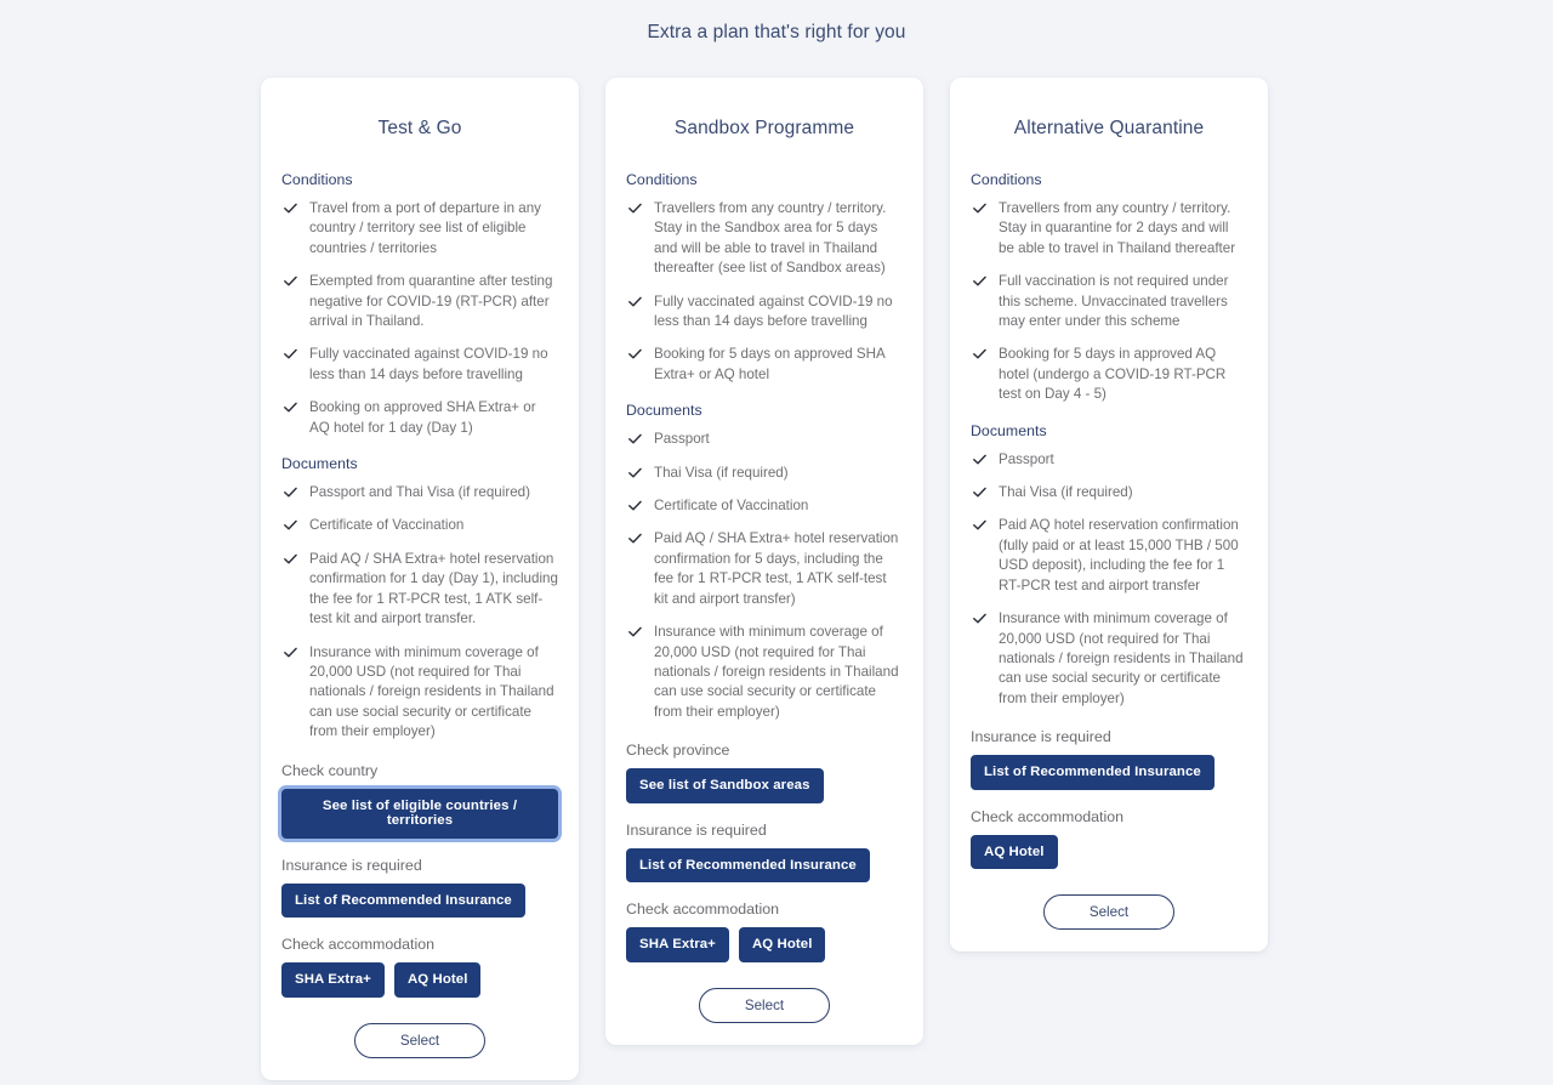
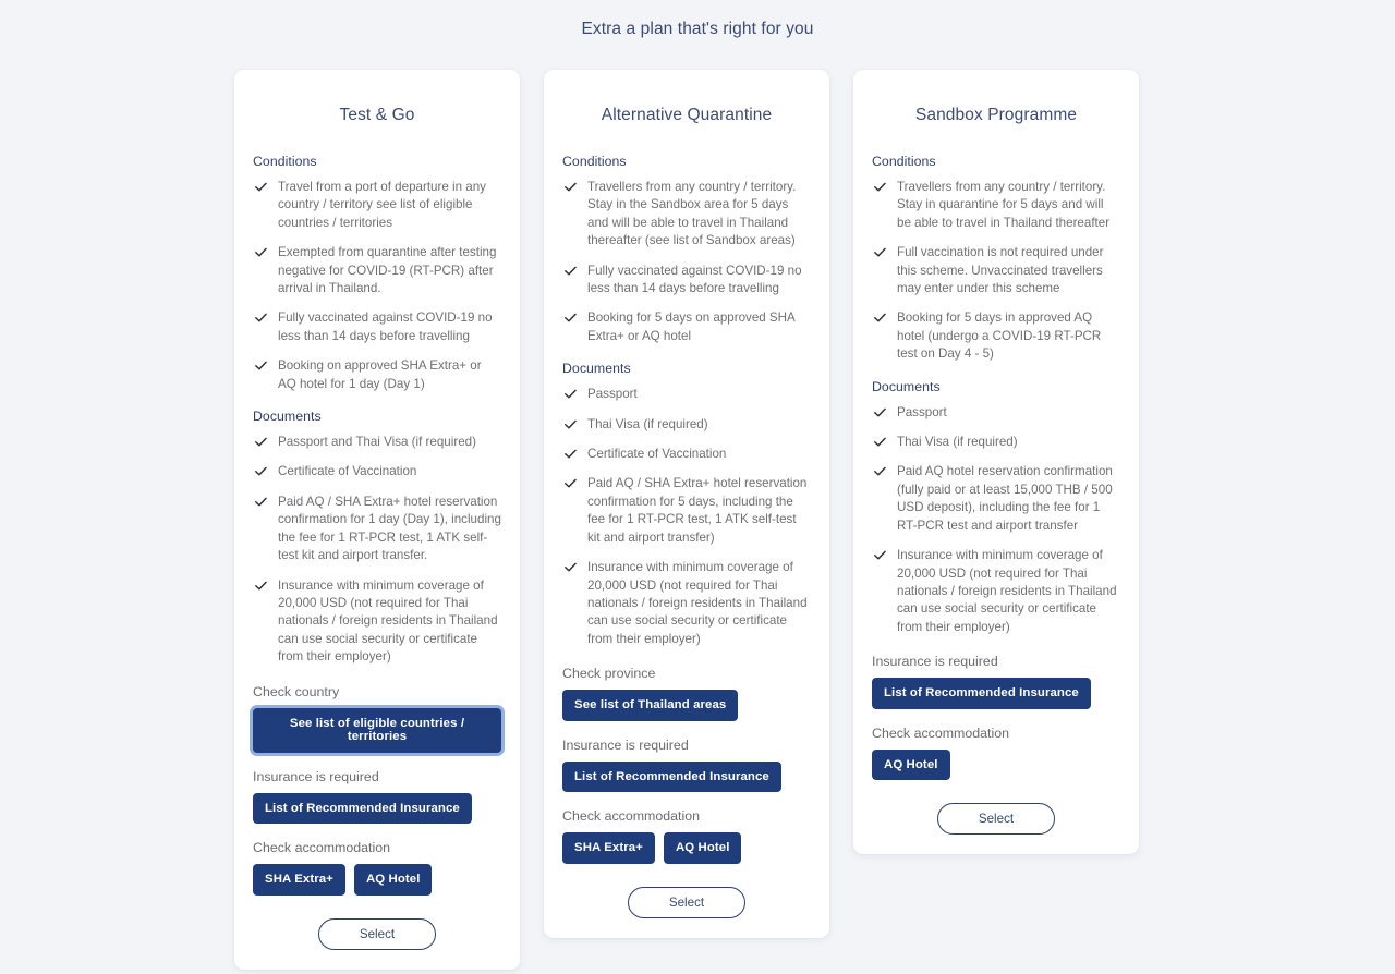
  Extra a plan that's right for you
  Test & Go
  Conditions
  Travel from a port of departure in any country / territory see list of eligible countries / territories
  Exempted from quarantine after testing negative for COVID-19 (RT-PCR) after arrival in Thailand.
  Fully vaccinated against COVID-19 no less than 14 days before travelling
  Booking on approved SHA Extra+ or AQ hotel for 1 day (Day 1)
  Documents
  Passport and Thai Visa (if required)
  Certificate of Vaccination
  Paid AQ / SHA Extra+ hotel reservation confirmation for 1 day (Day 1), including the fee for 1 RT-PCR test, 1 ATK self-test kit and airport transfer.
  Insurance with minimum coverage of 20,000 USD (not required for Thai nationals / foreign residents in Thailand can use social security or certificate from their employer)
  Check country
  See list of eligible countries / territories
  Insurance is required
  List of Recommended Insurance
  Check accommodation
  SHA Extra+
  AQ Hotel
  Select
- Sandbox Programme
+ Alternative Quarantine
  Conditions
  Travellers from any country / territory. Stay in the Sandbox area for 5 days and will be able to travel in Thailand thereafter (see list of Sandbox areas)
  Fully vaccinated against COVID-19 no less than 14 days before travelling
  Booking for 5 days on approved SHA Extra+ or AQ hotel
  Documents
  Passport
  Thai Visa (if required)
  Certificate of Vaccination
  Paid AQ / SHA Extra+ hotel reservation confirmation for 5 days, including the fee for 1 RT-PCR test, 1 ATK self-test kit and airport transfer)
  Insurance with minimum coverage of 20,000 USD (not required for Thai nationals / foreign residents in Thailand can use social security or certificate from their employer)
  Check province
- See list of Sandbox areas
+ See list of Thailand areas
  Insurance is required
  List of Recommended Insurance
  Check accommodation
  SHA Extra+
  AQ Hotel
  Select
- Alternative Quarantine
+ Sandbox Programme
  Conditions
- Travellers from any country / territory. Stay in quarantine for 2 days and will be able to travel in Thailand thereafter
+ Travellers from any country / territory. Stay in quarantine for 5 days and will be able to travel in Thailand thereafter
  Full vaccination is not required under this scheme. Unvaccinated travellers may enter under this scheme
  Booking for 5 days in approved AQ hotel (undergo a COVID-19 RT-PCR test on Day 4 - 5)
  Documents
  Passport
  Thai Visa (if required)
  Paid AQ hotel reservation confirmation (fully paid or at least 15,000 THB / 500 USD deposit), including the fee for 1 RT-PCR test and airport transfer
  Insurance with minimum coverage of 20,000 USD (not required for Thai nationals / foreign residents in Thailand can use social security or certificate from their employer)
  Insurance is required
  List of Recommended Insurance
  Check accommodation
  AQ Hotel
  Select
